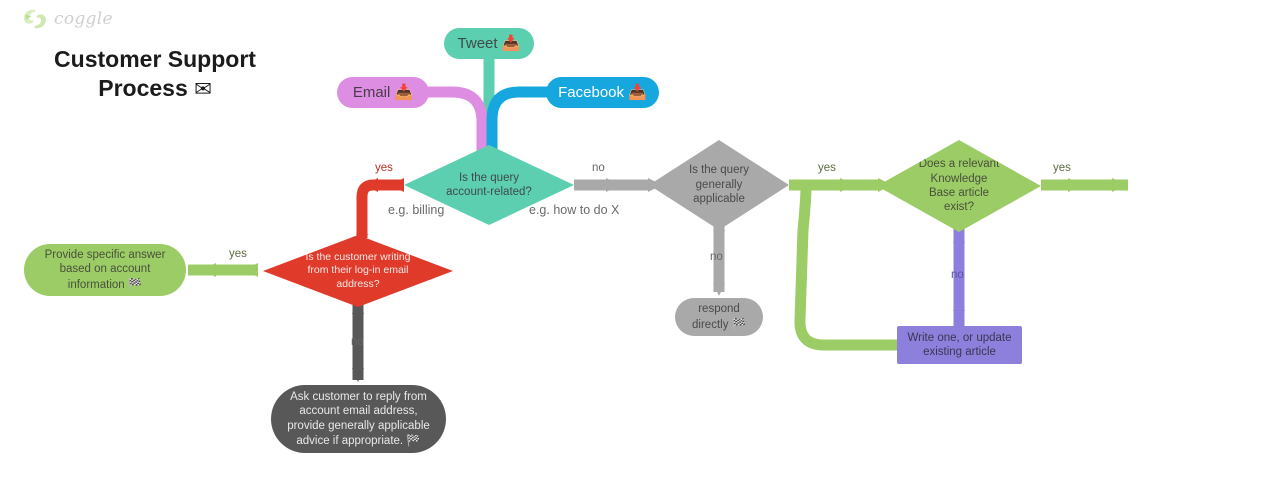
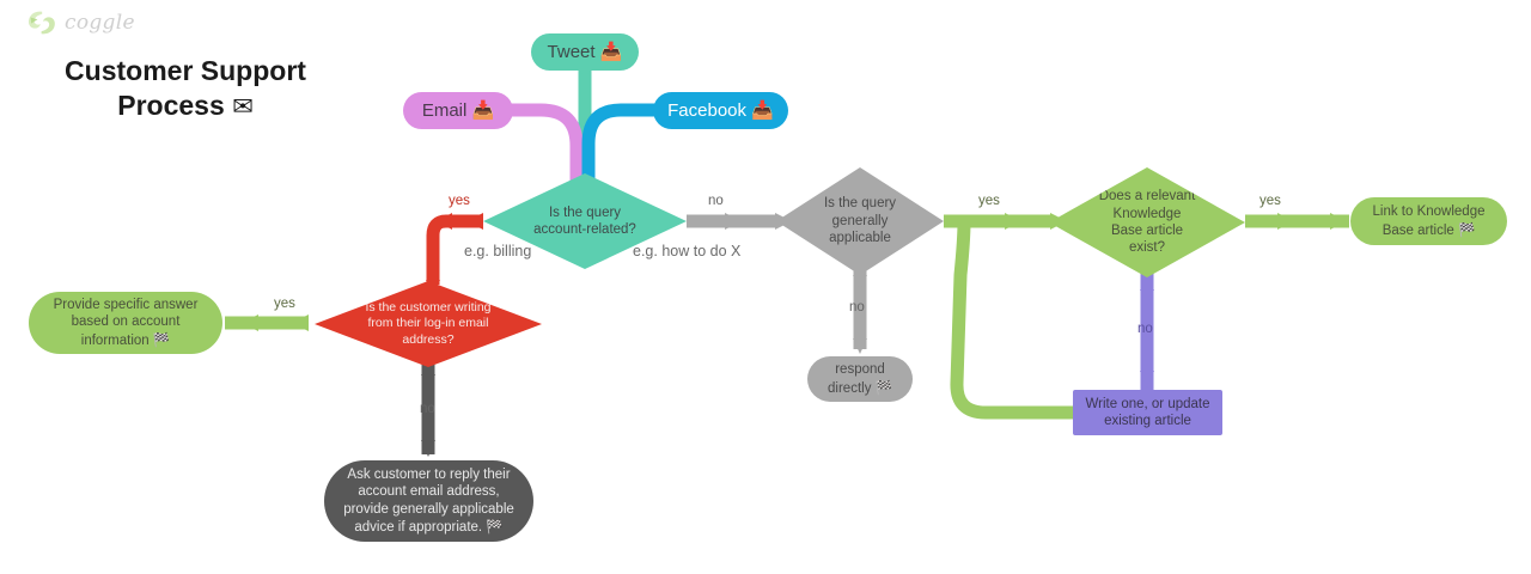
  coggle
  Customer Support
  Process ✉
  yes
  e.g. billing
  no
  e.g. how to do X
  no
  yes
  yes
  no
  yes
  no
  Tweet 📥
  Email 📥
  Facebook 📥
  Is the query
  account-related?
  Is the query
  generally
  applicable
  Does a relevant
  Knowledge
  Base article
  exist?
  Is the customer writing
  from their log-in email
  address?
  respond
  directly 🏁
+ Link to Knowledge
+ Base article 🏁
  Write one, or update
  existing article
  Provide specific answer
  based on account
  information 🏁
- Ask customer to reply from
+ Ask customer to reply their
  account email address,
  provide generally applicable
  advice if appropriate. 🏁
